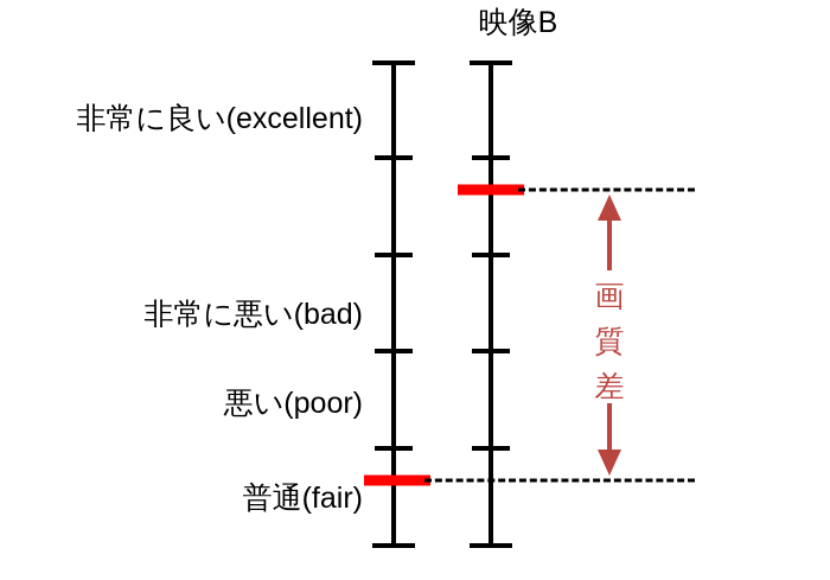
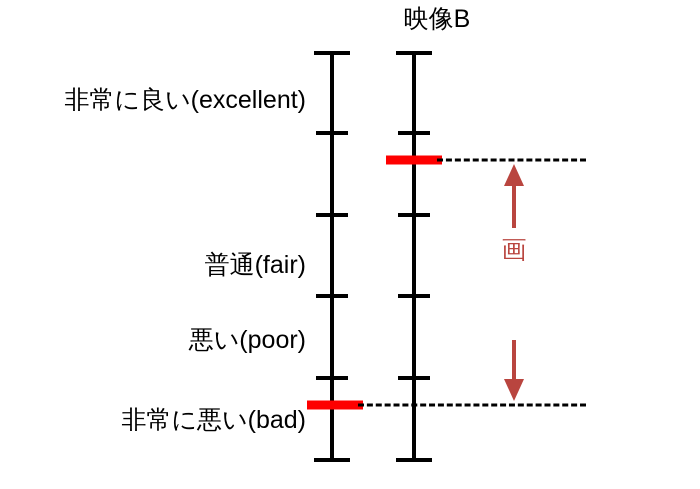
  映像B
  非常に良い(excellent)
- 非常に悪い(bad)
+ 普通(fair)
  悪い(poor)
- 普通(fair)
+ 非常に悪い(bad)
  画
- 質
- 差
